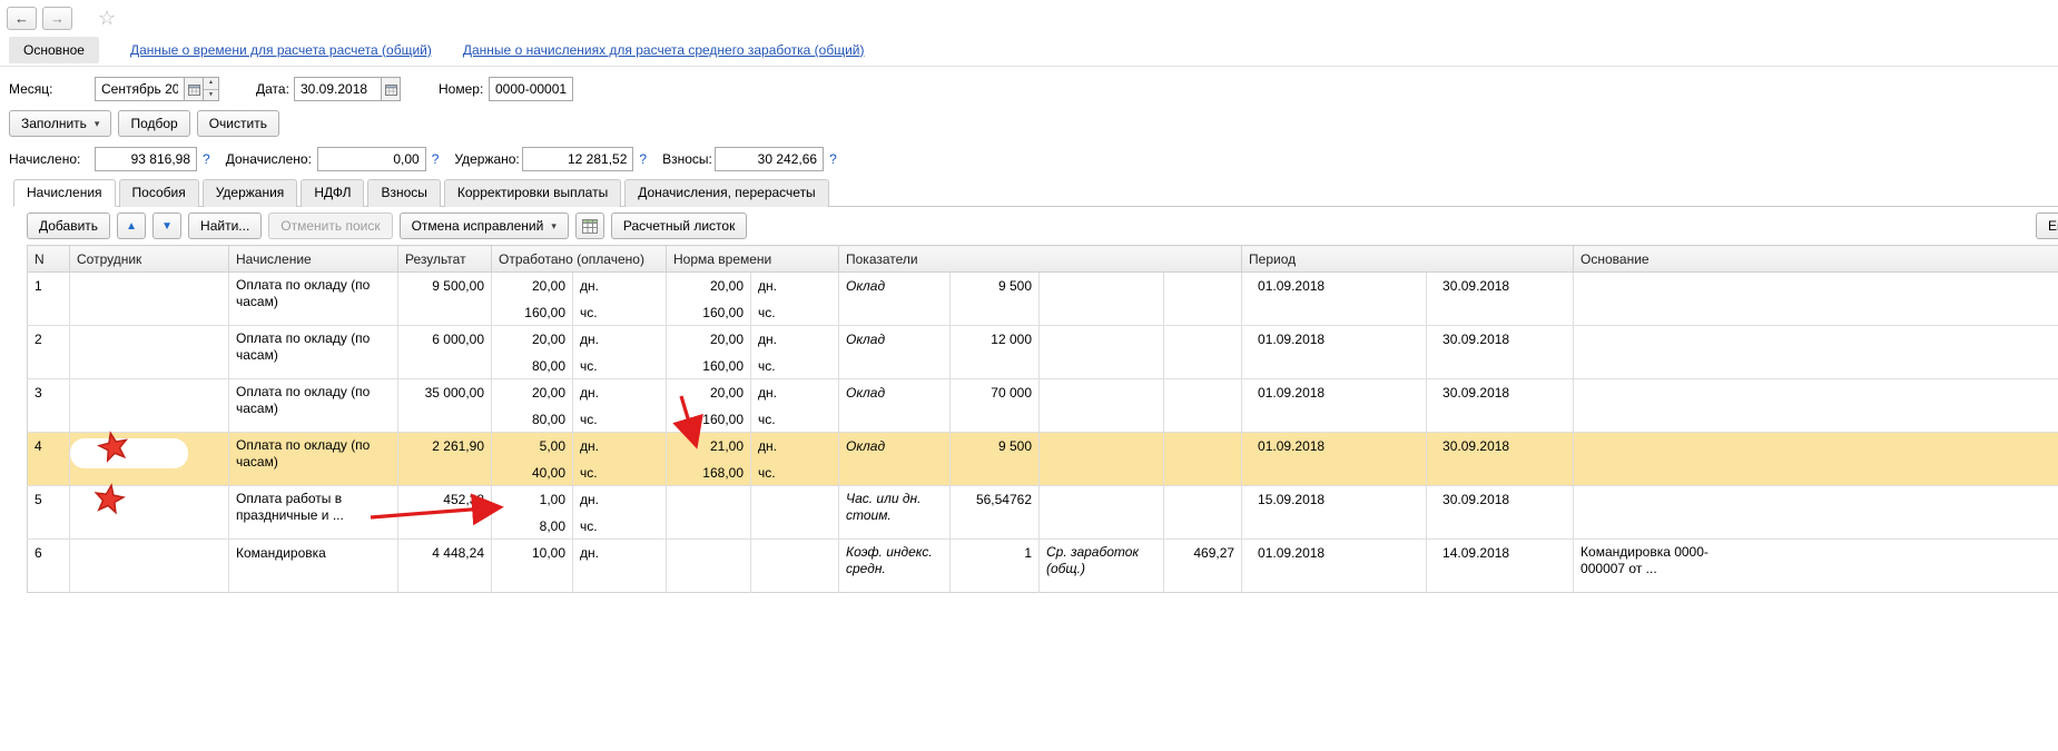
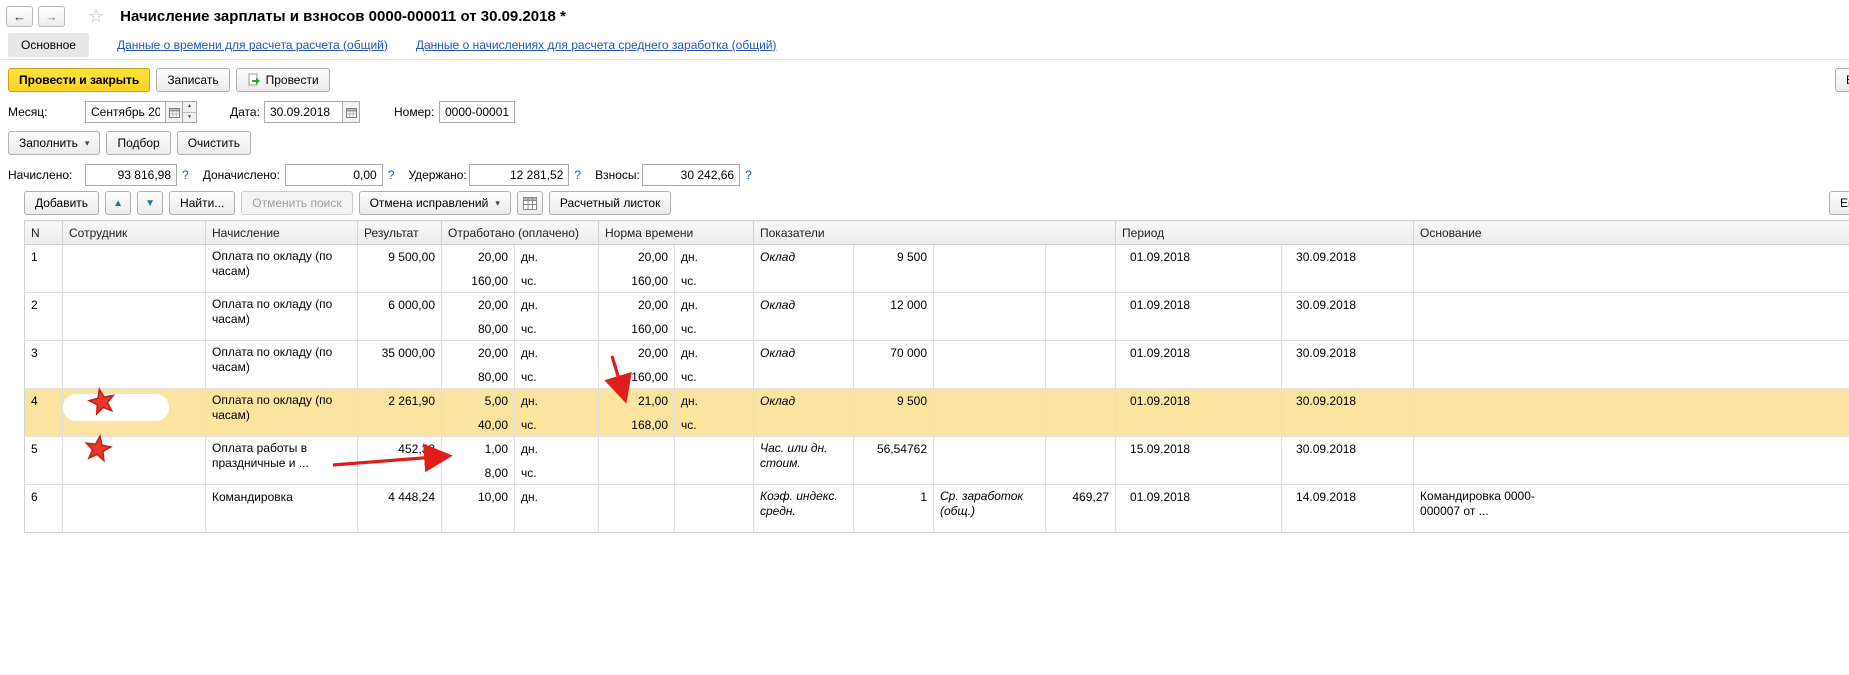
  ←
  →
  ☆
+ Начисление зарплаты и взносов 0000-000011 от 30.09.2018 *
  Основное
  Данные о времени для расчета расчета (общий)
  Данные о начислениях для расчета среднего заработка (общий)
+ Провести и закрыть
+ Записать
+ Провести
  Месяц:
  Сентябрь 20
  Дата:
  30.09.2018
  Номер:
  0000-00001
  Заполнить
  ▾
  Подбор
  Очистить
  Начислено:
  93 816,98
  ?
  Доначислено:
  0,00
  ?
  Удержано:
  12 281,52
  ?
  Взносы:
  30 242,66
  ?
- Начисления
- Пособия
- Удержания
- НДФЛ
- Взносы
- Корректировки выплаты
- Доначисления, перерасчеты
  Добавить
  ▲
  ▼
  Найти...
  Отменить поиск
  Отмена исправлений
  ▾
  Расчетный листок
  N	Сотрудник	Начисление	Результат	Отработано (оплачено)	Норма времени	Показатели	Период	Основание
  1		Оплата по окладу (по часам)	9 500,00	20,00	дн.	20,00	дн.	Оклад	9 500			01.09.2018	30.09.2018
  160,00	чс.	160,00	чс.
  2		Оплата по окладу (по часам)	6 000,00	20,00	дн.	20,00	дн.	Оклад	12 000			01.09.2018	30.09.2018
  80,00	чс.	160,00	чс.
  3		Оплата по окладу (по часам)	35 000,00	20,00	дн.	20,00	дн.	Оклад	70 000			01.09.2018	30.09.2018
  80,00	чс.	160,00	чс.
  4		Оплата по окладу (по часам)	2 261,90	5,00	дн.	21,00	дн.	Оклад	9 500			01.09.2018	30.09.2018
  40,00	чс.	168,00	чс.
  5		Оплата работы в праздничные и ...	452,38	1,00	дн.			Час. или дн. стоим.	56,54762			15.09.2018	30.09.2018
  8,00	чс.
  6		Командировка	4 448,24	10,00	дн.			Коэф. индекс. средн.	1	Ср. заработок (общ.)	469,27	01.09.2018	14.09.2018	Командировка 0000-000007 от ...
